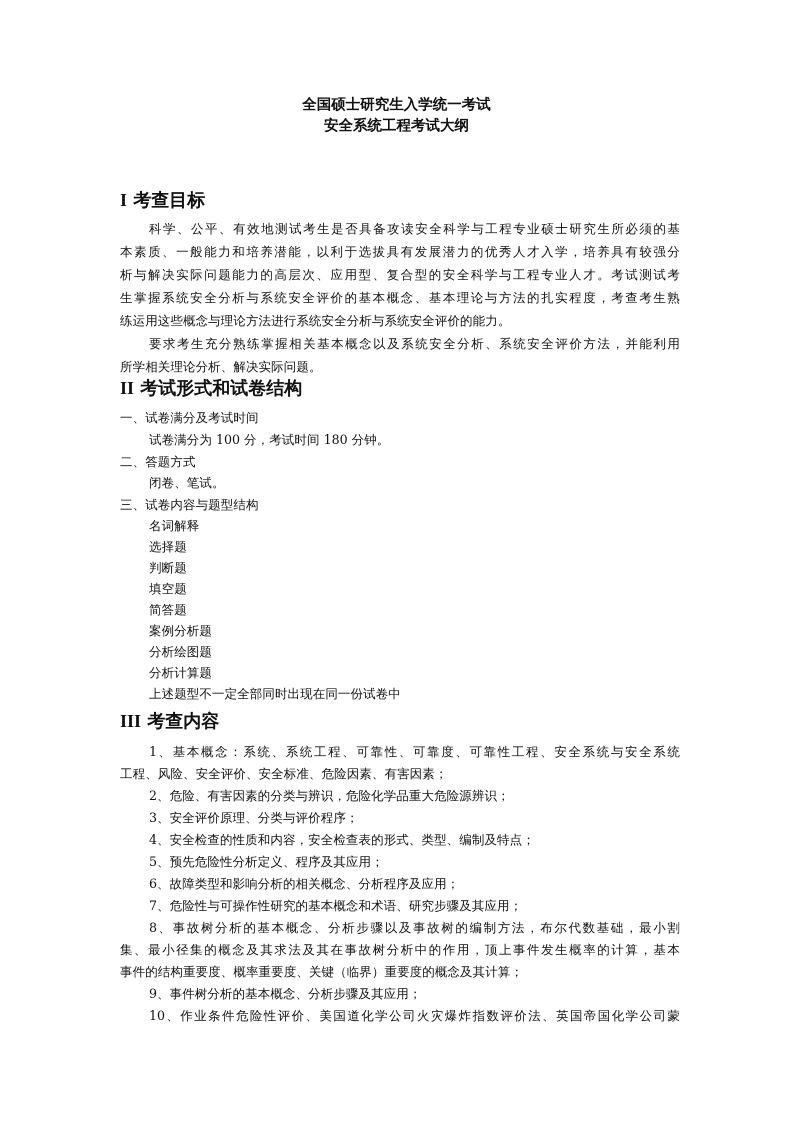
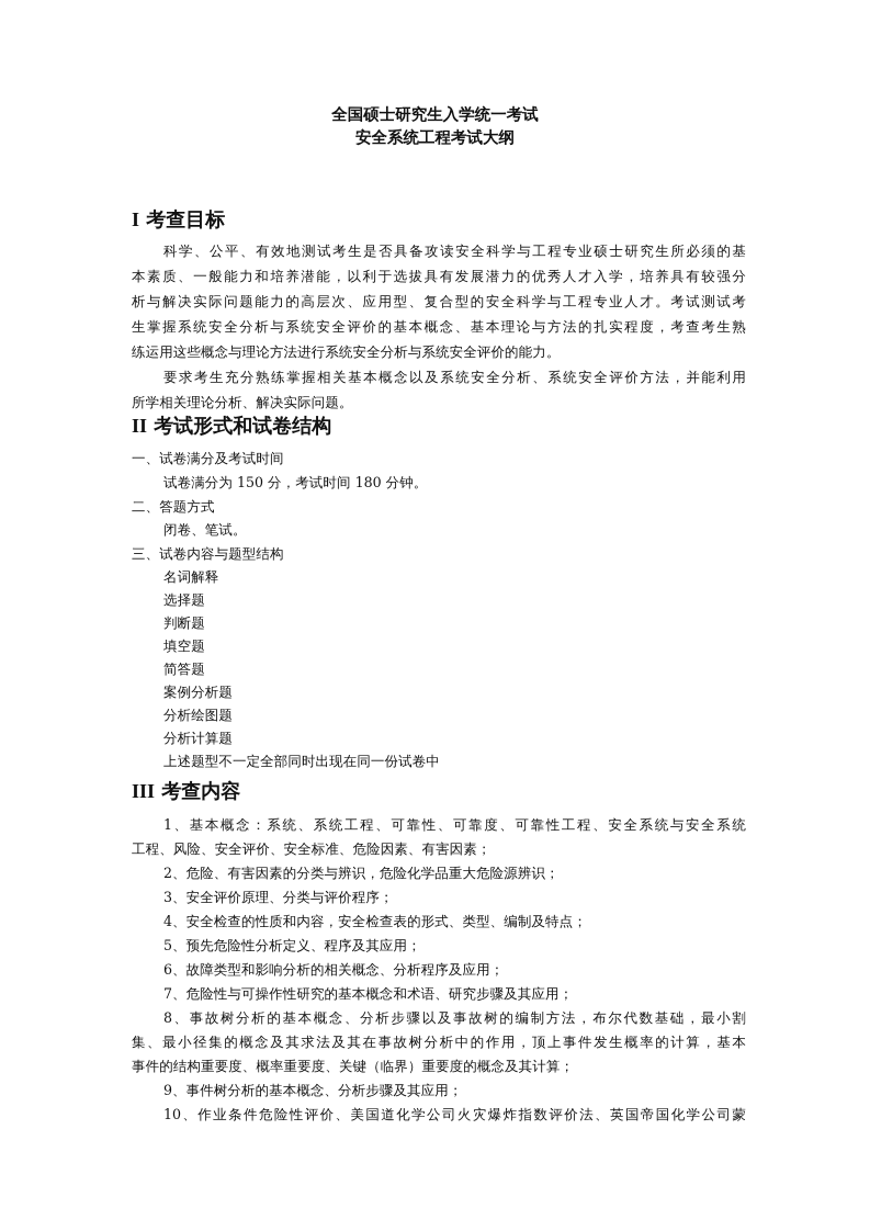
  全国硕士研究生入学统一考试
  安全系统工程考试大纲
  I 考查目标
  科学、公平、有效地测试考生是否具备攻读安全科学与工程专业硕士研究生所必须的基
  本素质、一般能力和培养潜能，以利于选拔具有发展潜力的优秀人才入学，培养具有较强分
  析与解决实际问题能力的高层次、应用型、复合型的安全科学与工程专业人才。考试测试考
  生掌握系统安全分析与系统安全评价的基本概念、基本理论与方法的扎实程度，考查考生熟
  练运用这些概念与理论方法进行系统安全分析与系统安全评价的能力。
  要求考生充分熟练掌握相关基本概念以及系统安全分析、系统安全评价方法，并能利用
  所学相关理论分析、解决实际问题。
  II 考试形式和试卷结构
  一、试卷满分及考试时间
- 试卷满分为 100 分，考试时间 180 分钟。
+ 试卷满分为 150 分，考试时间 180 分钟。
  二、答题方式
  闭卷、笔试。
  三、试卷内容与题型结构
  名词解释
  选择题
  判断题
  填空题
  简答题
  案例分析题
  分析绘图题
  分析计算题
  上述题型不一定全部同时出现在同一份试卷中
  III 考查内容
  1、基本概念：系统、系统工程、可靠性、可靠度、可靠性工程、安全系统与安全系统
  工程、风险、安全评价、安全标准、危险因素、有害因素；
  2、危险、有害因素的分类与辨识，危险化学品重大危险源辨识；
  3、安全评价原理、分类与评价程序；
  4、安全检查的性质和内容，安全检查表的形式、类型、编制及特点；
  5、预先危险性分析定义、程序及其应用；
  6、故障类型和影响分析的相关概念、分析程序及应用；
  7、危险性与可操作性研究的基本概念和术语、研究步骤及其应用；
  8、事故树分析的基本概念、分析步骤以及事故树的编制方法，布尔代数基础，最小割
  集、最小径集的概念及其求法及其在事故树分析中的作用，顶上事件发生概率的计算，基本
  事件的结构重要度、概率重要度、关键（临界）重要度的概念及其计算；
  9、事件树分析的基本概念、分析步骤及其应用；
  10、作业条件危险性评价、美国道化学公司火灾爆炸指数评价法、英国帝国化学公司蒙
